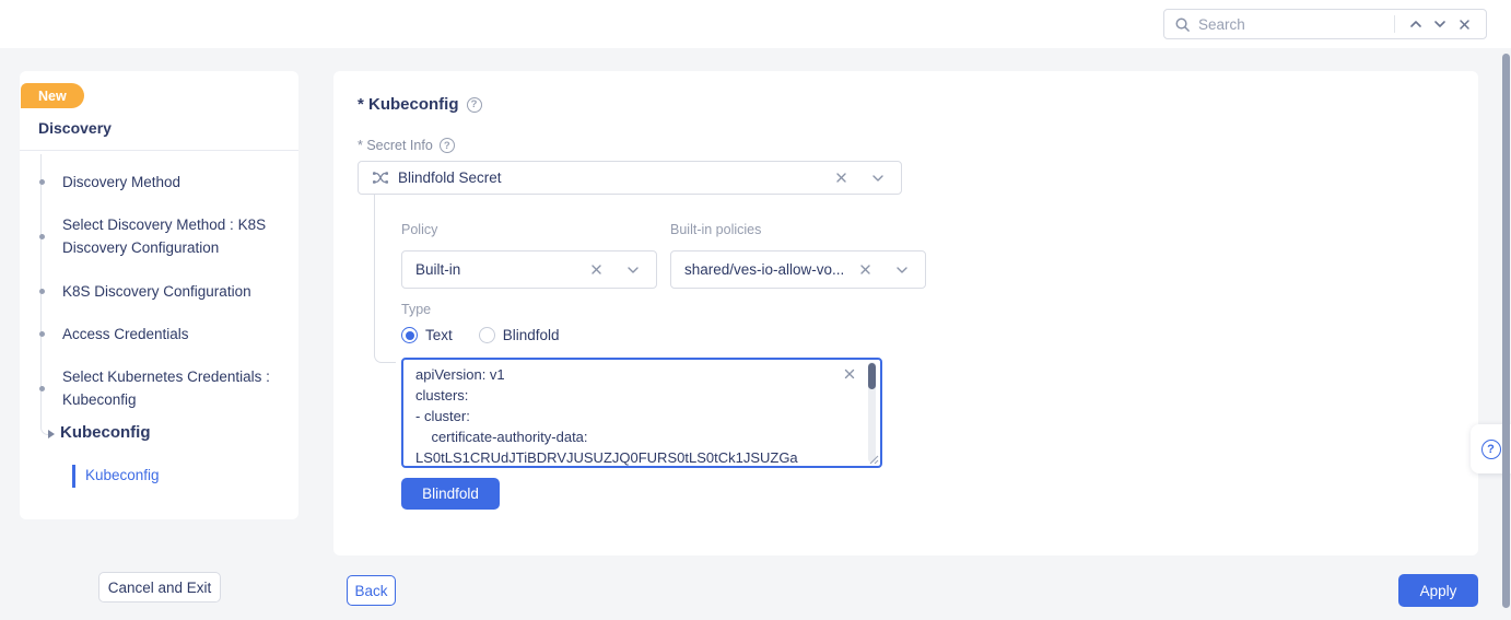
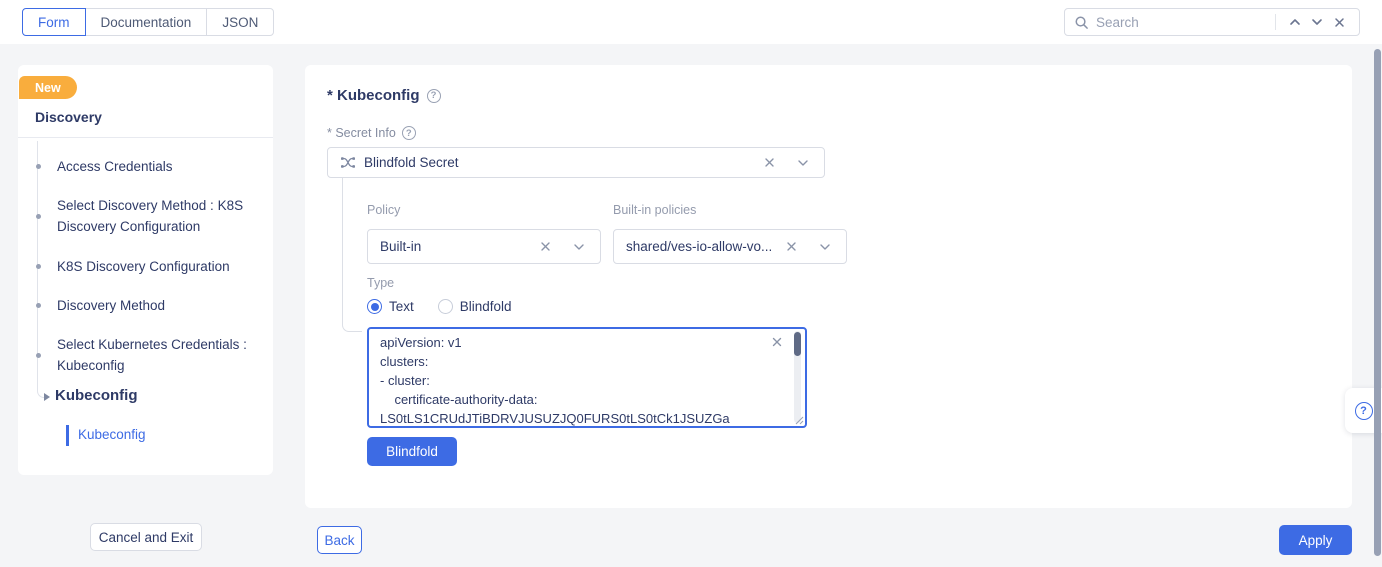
+ Form
+ Documentation
+ JSON
  Search
  New
  Discovery
- Discovery Method
+ Access Credentials
  Select Discovery Method : K8S Discovery Configuration
  K8S Discovery Configuration
- Access Credentials
+ Discovery Method
  Select Kubernetes Credentials : Kubeconfig
  Kubeconfig
  Kubeconfig
  Cancel and Exit
  * Kubeconfig
  ?
  * Secret Info
  ?
  Blindfold Secret
  Policy
  Built-in policies
  Built-in
  shared/ves-io-allow-vo...
  Type
  Text
  Blindfold
  apiVersion: v1
  clusters:
  - cluster:
  certificate-authority-data:
  Blindfold
  Back
  Apply
  ?
